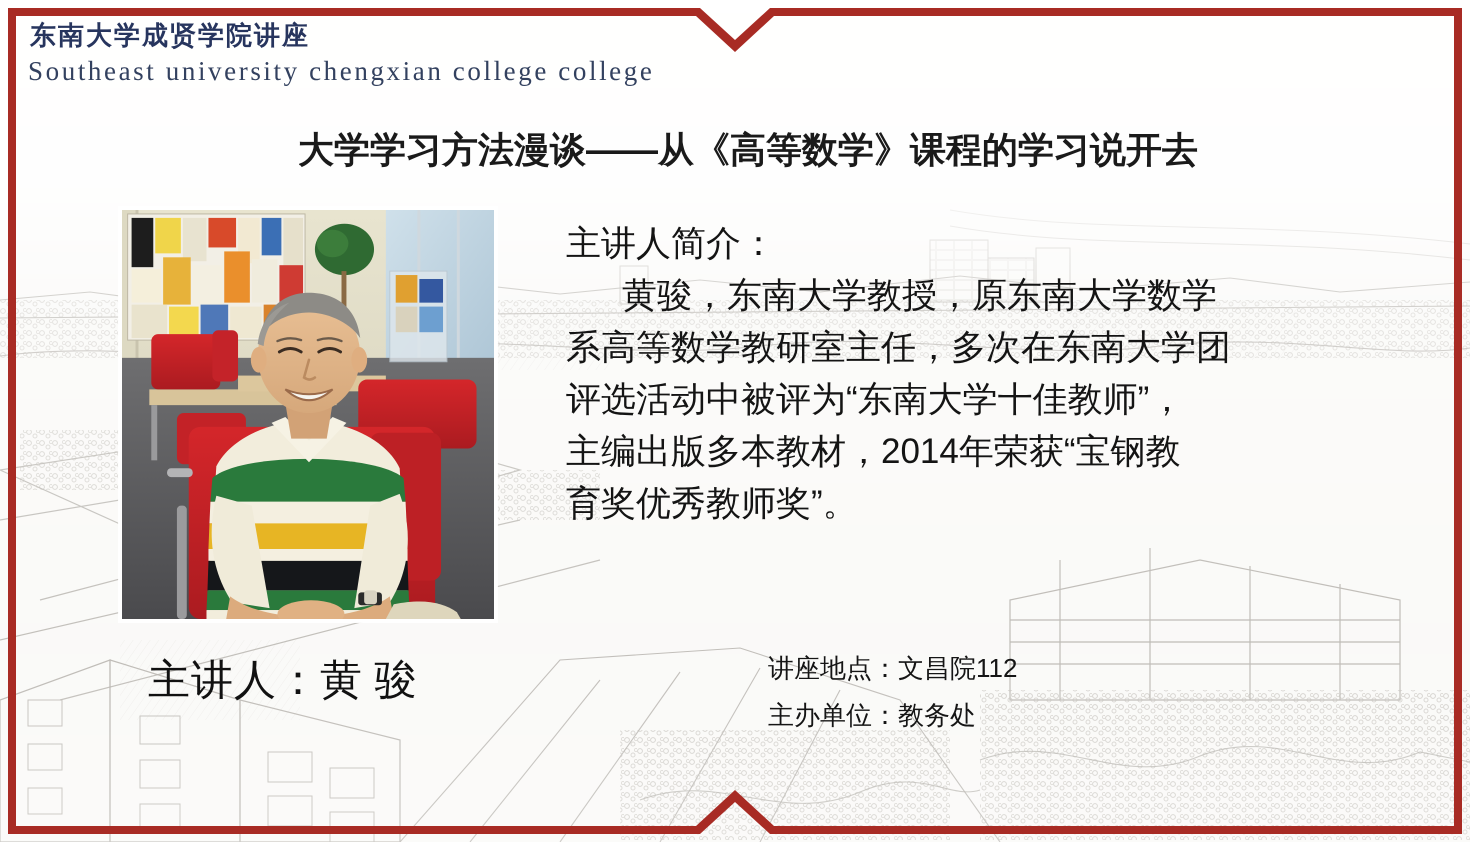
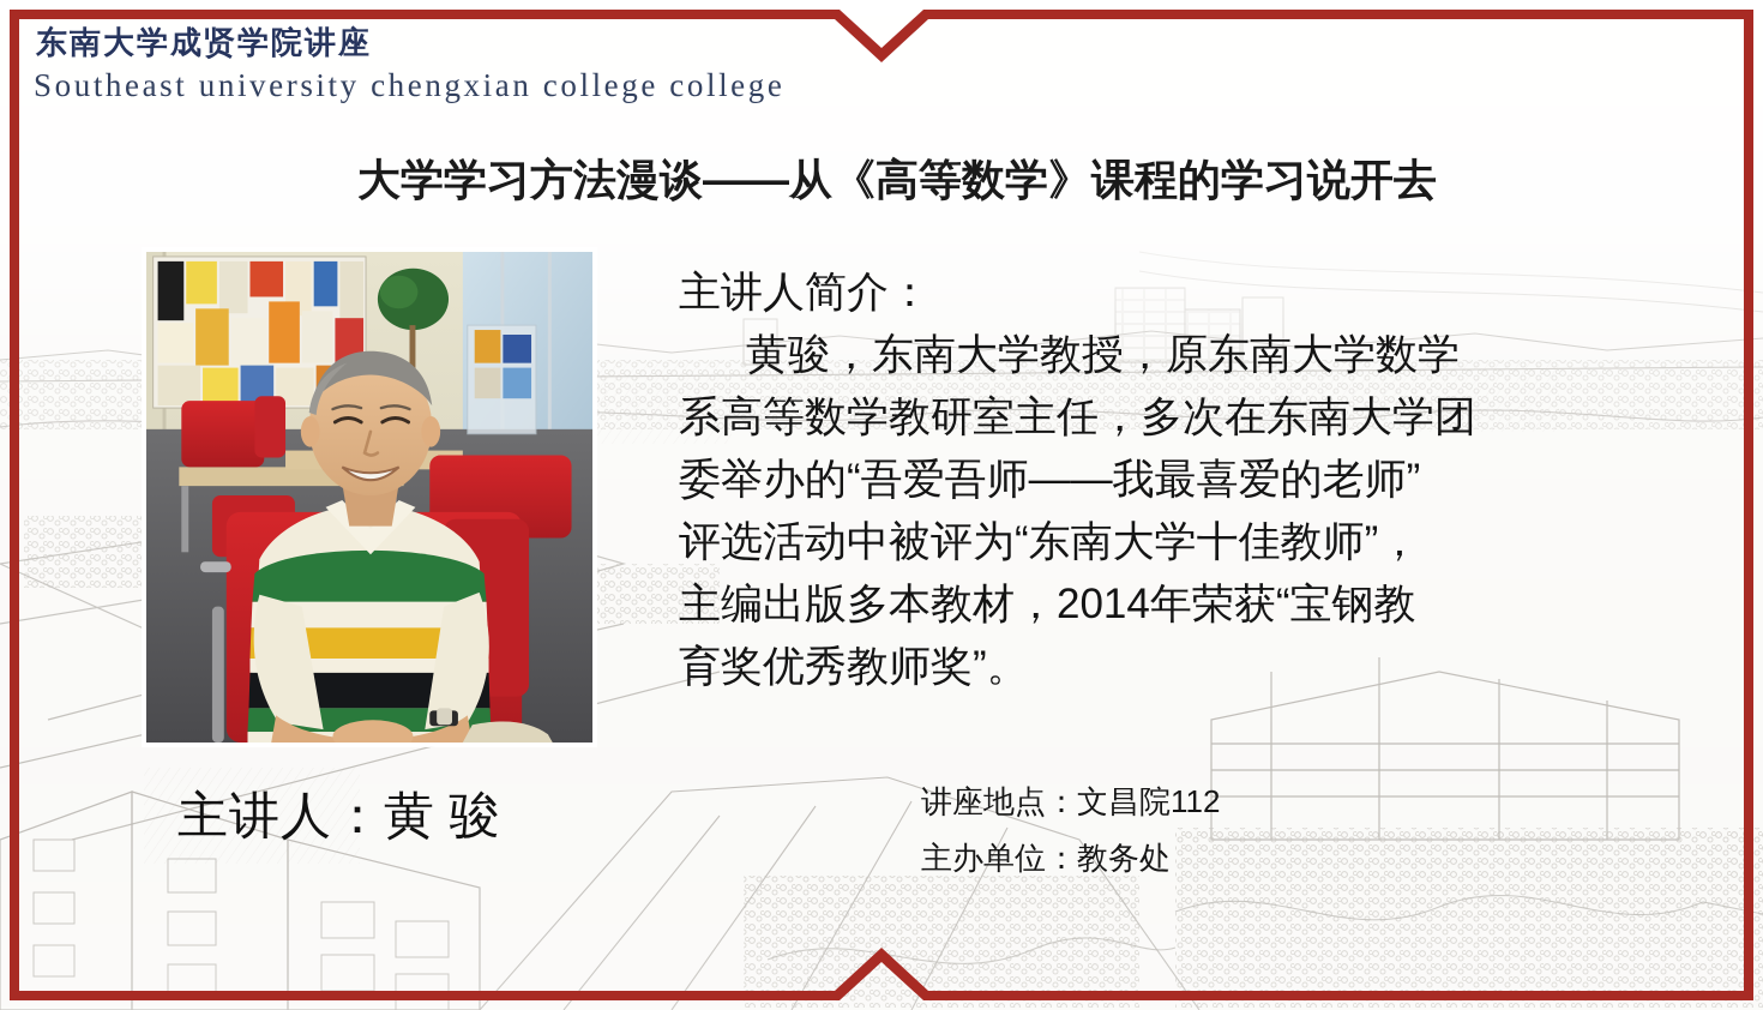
  东南大学成贤学院讲座
  Southeast university chengxian college college
  大学学习方法漫谈——从《高等数学》课程的学习说开去
  主讲人：黄 骏
  主讲人简介：
  黄骏，东南大学教授，原东南大学数学
  系高等数学教研室主任，多次在东南大学团
+ 委举办的“吾爱吾师——我最喜爱的老师”
  评选活动中被评为“东南大学十佳教师”，
  主编出版多本教材，2014年荣获“宝钢教
  育奖优秀教师奖”。
  讲座地点：文昌院112
  主办单位：教务处
